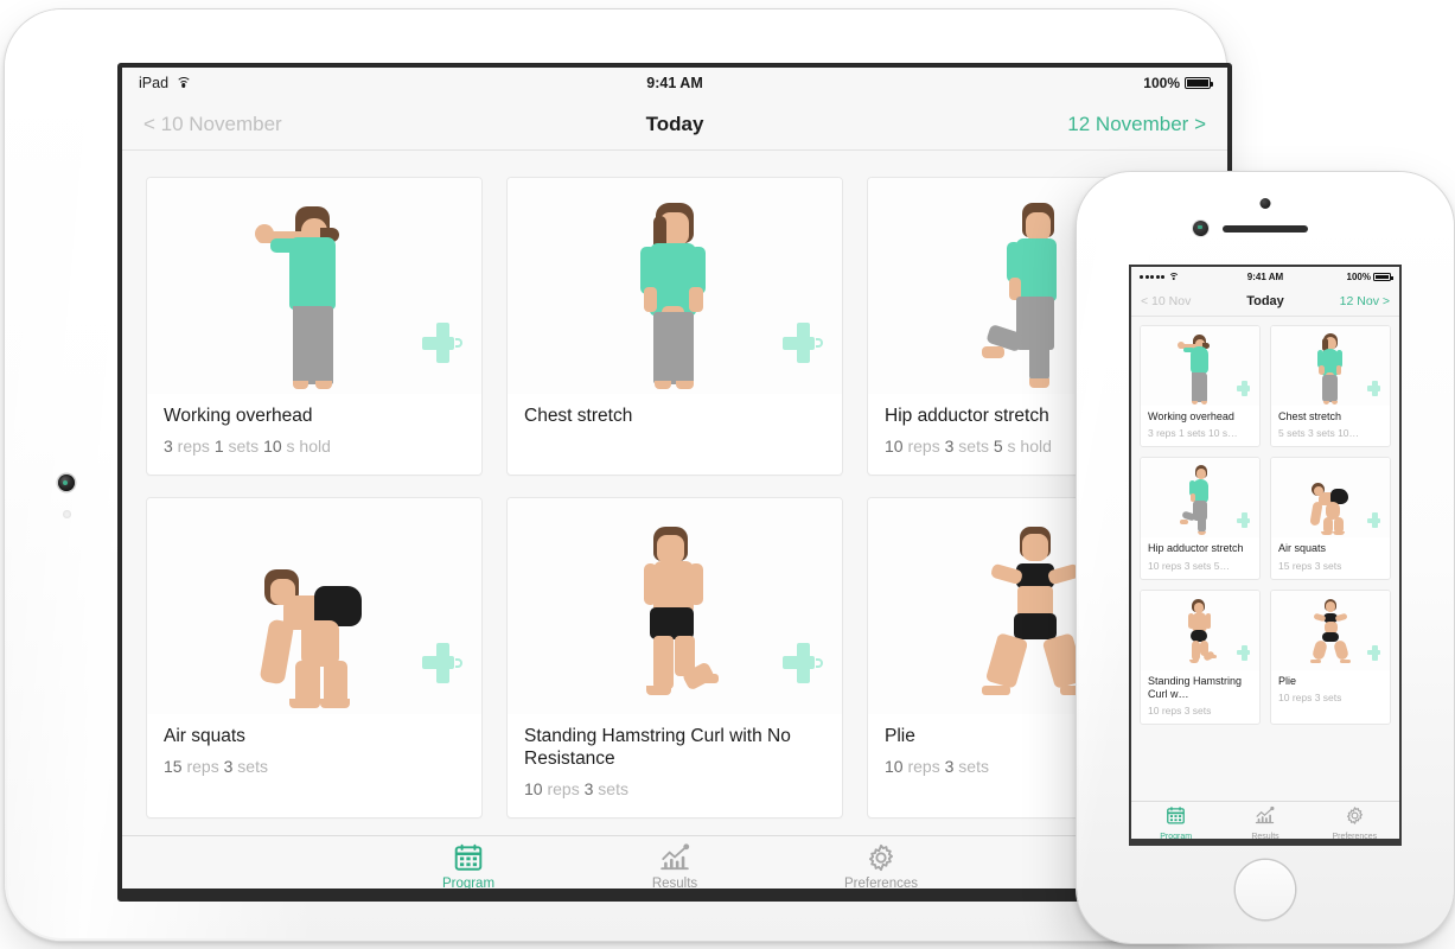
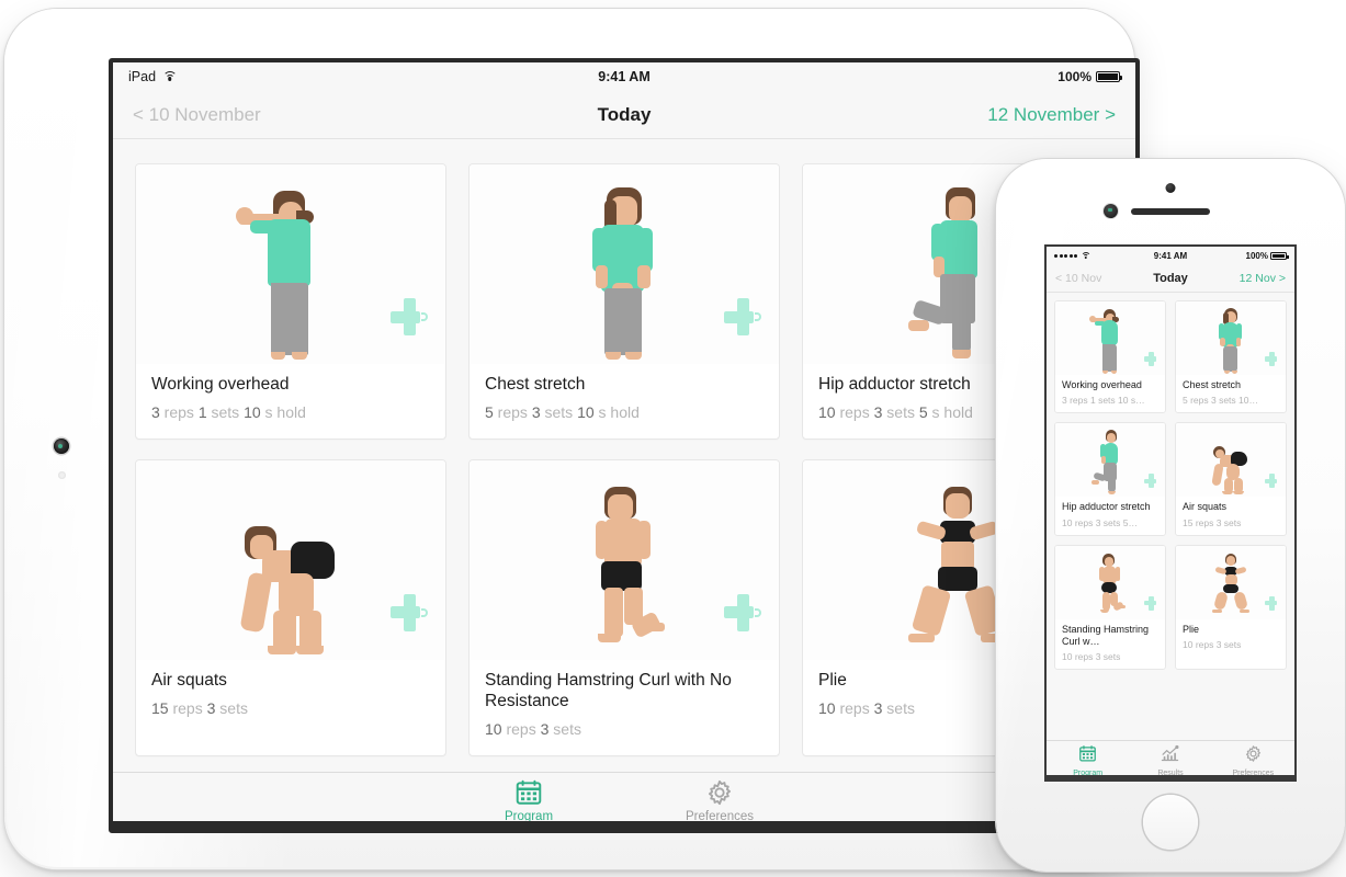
  iPad
  9:41 AM
  100%
  < 10 November
  Today
  12 November >
  Working overhead
  3 reps 1 sets 10 s hold
  Chest stretch
+ 5 reps 3 sets 10 s hold
  Hip adductor stretch
  10 reps 3 sets 5 s hold
  Air squats
  15 reps 3 sets
  Standing Hamstring Curl with No Resistance
  10 reps 3 sets
  Plie
  10 reps 3 sets
  Program
- Results
  Preferences
  9:41 AM
  100%
  < 10 Nov
  Today
  12 Nov >
  Working overhead
  3 reps 1 sets 10 s…
  Chest stretch
- 5 sets 3 sets 10…
+ 5 reps 3 sets 10…
  Hip adductor stretch
  10 reps 3 sets 5…
  Air squats
  15 reps 3 sets
  Standing Hamstring Curl w…
  10 reps 3 sets
  Plie
  10 reps 3 sets
